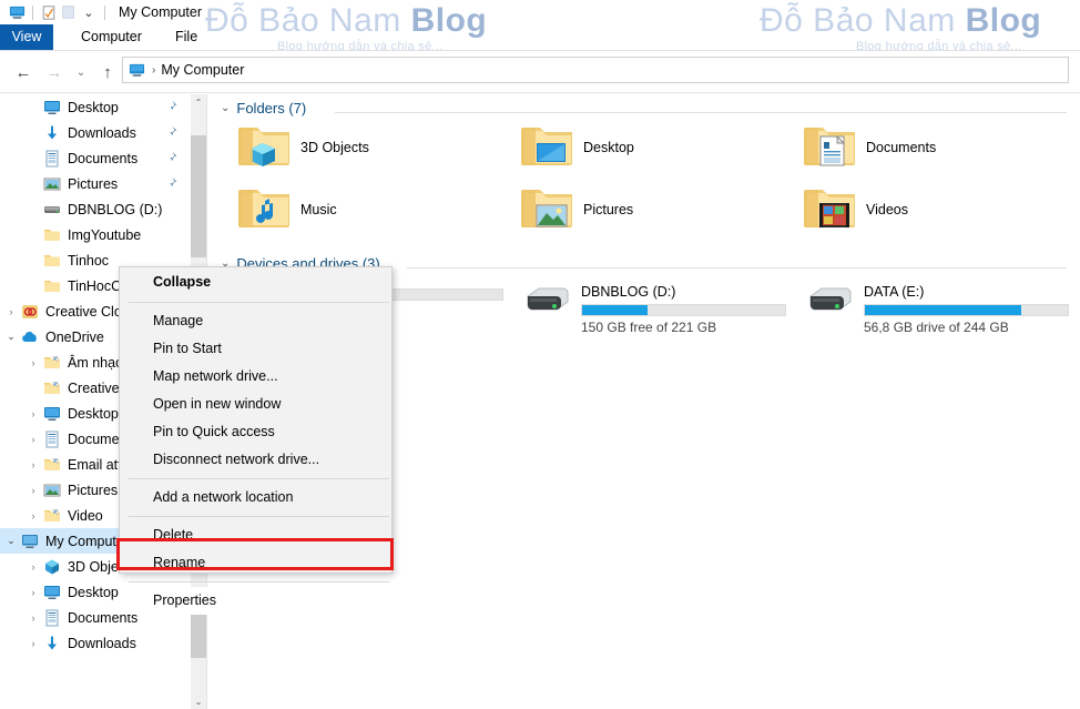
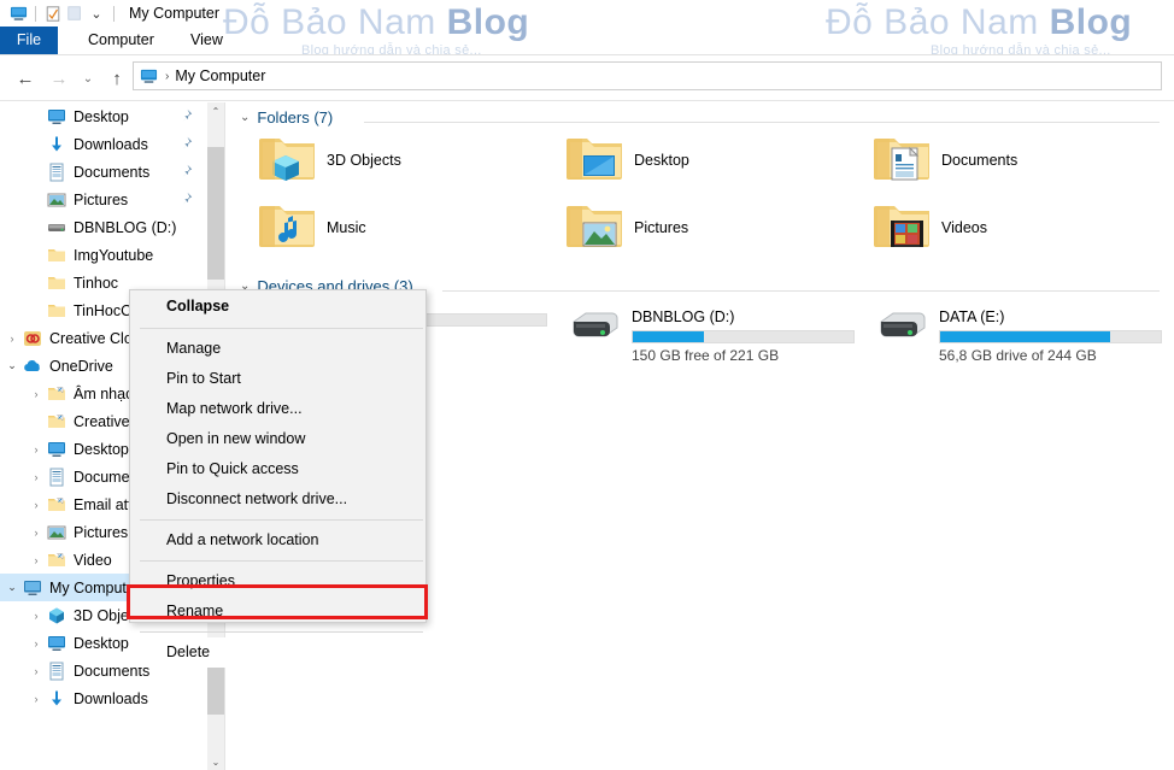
  Đỗ Bảo Nam Blog
  Blog hướng dẫn và chia sẻ...
  Đỗ Bảo Nam Blog
  Blog hướng dẫn và chia sẻ...
  ⌄
  My Computer
- View
+ File
  Computer
- File
+ View
  ←
  →
  ⌄
  ↑
  ›
  My Computer
  Desktop
  Downloads
  Documents
  Pictures
  DBNBLOG (D:)
  ImgYoutube
  Tinhoc
  ›
  ⌄
  OneDrive
  ›
  Âm nhạ
  ›
  Desktop
  ›
  ›
  ›
  Pictures
  ›
  Video
  ⌄
  My Comput
  ›
  ›
  Desktop
  ›
  Documents
  ›
  Downloads
  ⌃
  ⌄
  ⌄
  Folders (7)
  ⌄
  Devices and drives (3)
  3D Objects
  Desktop
  Documents
  Music
  Pictures
  Videos
  DBNBLOG (D:)
  150 GB free of 221 GB
  DATA (E:)
  56,8 GB drive of 244 GB
  Collapse
  Manage
  Pin to Start
  Map network drive...
  Open in new window
  Pin to Quick access
  Disconnect network drive...
  Add a network location
- Delete
+ Properties
  Rename
- Properties
+ Delete
